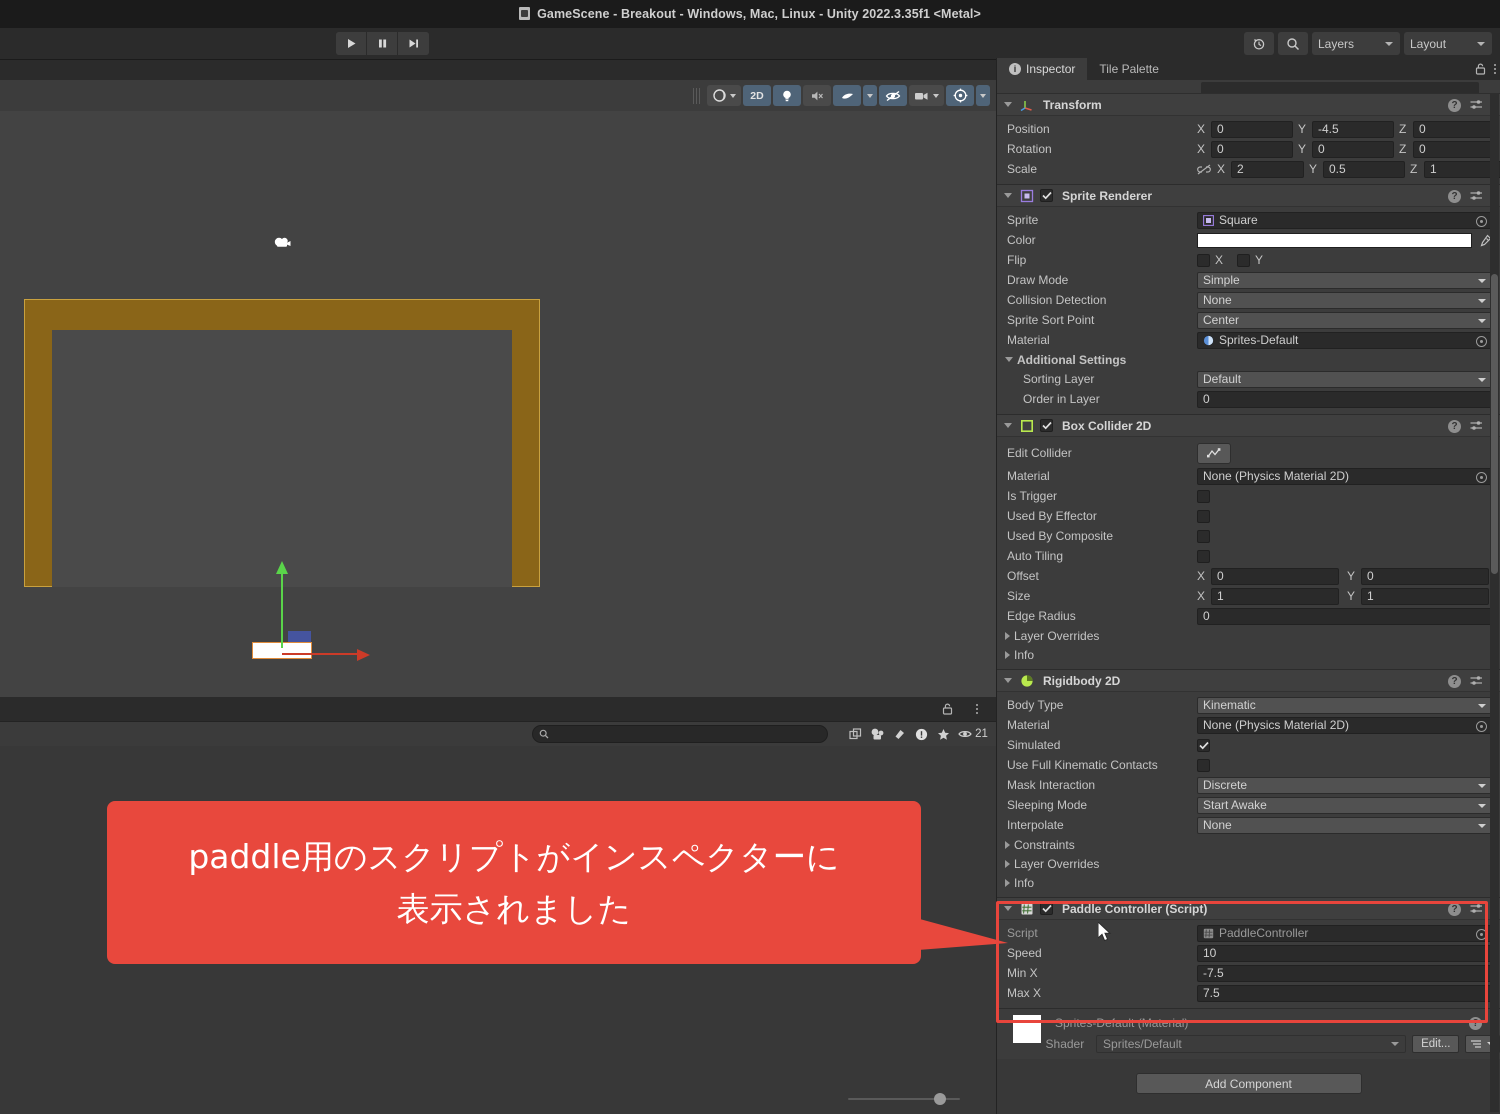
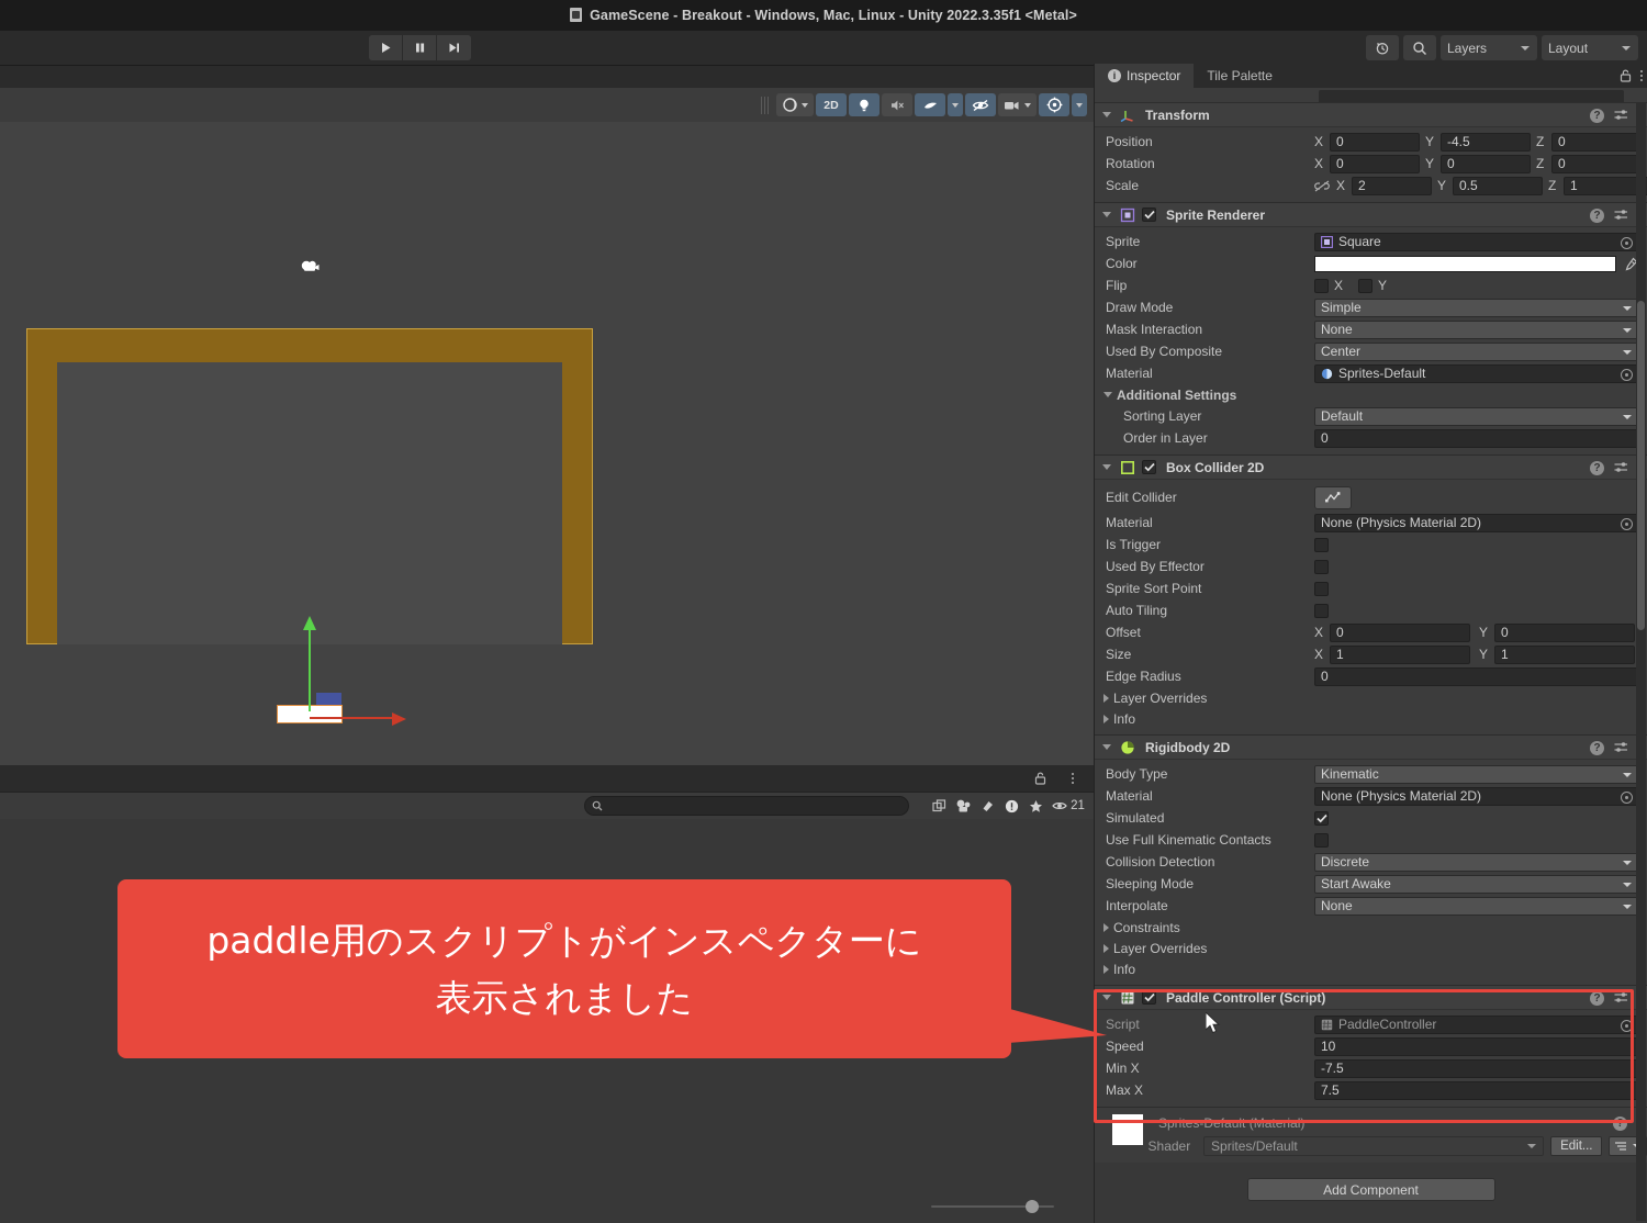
  GameScene - Breakout - Windows, Mac, Linux - Unity 2022.3.35f1 <Metal>
  Layers
  Layout
  2D
  21
  i
  Inspector
  Tile Palette
  Transform
  ?
  Position
  X
  0
  Y
  -4.5
  Z
  0
  Rotation
  X
  0
  Y
  0
  Z
  0
  Scale
  X
  2
  Y
  0.5
  Z
  1
  Sprite Renderer
  ?
  Sprite
  Square
  Color
  Flip
  X
  Y
  Draw Mode
  Simple
- Collision Detection
+ Mask Interaction
  None
- Sprite Sort Point
+ Used By Composite
  Center
  Material
  Sprites-Default
  Additional Settings
  Sorting Layer
  Default
  Order in Layer
  0
  Box Collider 2D
  ?
  Edit Collider
  Material
  None (Physics Material 2D)
  Is Trigger
  Used By Effector
- Used By Composite
+ Sprite Sort Point
  Auto Tiling
  Offset
  X
  0
  Y
  0
  Size
  X
  1
  Y
  1
  Edge Radius
  0
  Layer Overrides
  Info
  Rigidbody 2D
  ?
  Body Type
  Kinematic
  Material
  None (Physics Material 2D)
  Simulated
  Use Full Kinematic Contacts
- Mask Interaction
+ Collision Detection
  Discrete
  Sleeping Mode
  Start Awake
  Interpolate
  None
  Constraints
  Layer Overrides
  Info
  Paddle Controller (Script)
  ?
  Script
  PaddleController
  Speed
  10
  Min X
  -7.5
  Max X
  7.5
  Sprites-Default (Material)
  ?
  Shader
  Sprites/Default
  Edit...
  Add Component
  paddle用のスクリプトがインスペクターに
  表示されました
